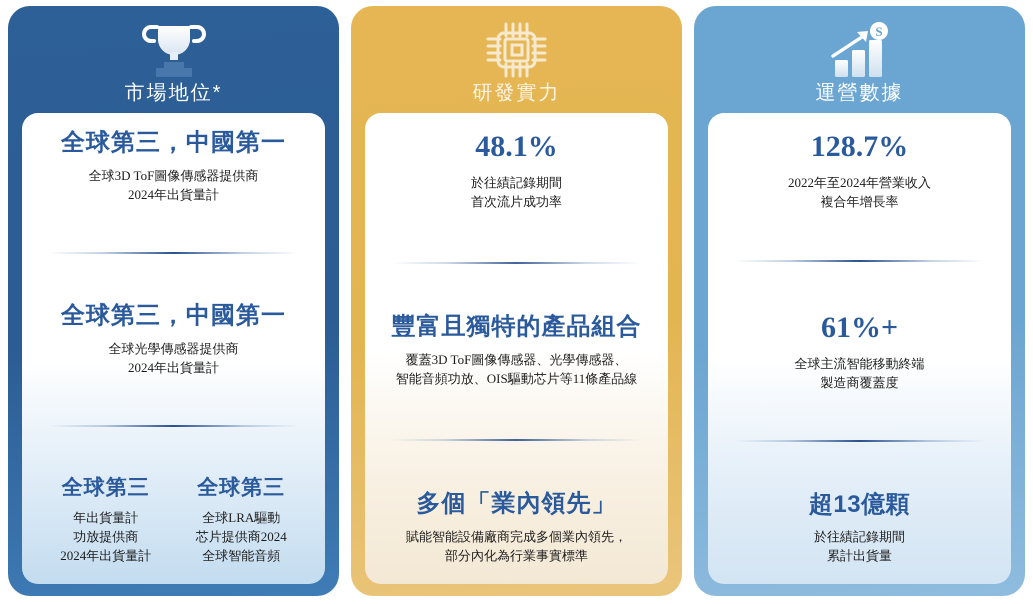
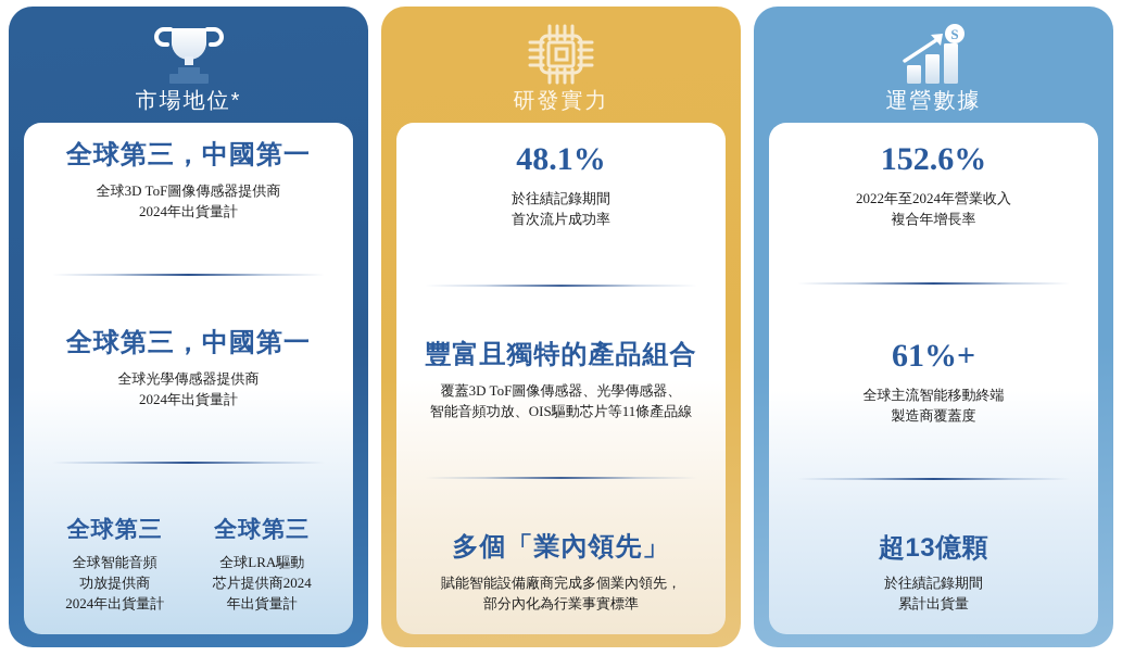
  市場地位*
  全球第三，中國第一
  全球3D ToF圖像傳感器提供商
  2024年出貨量計
  全球第三，中國第一
  全球光學傳感器提供商
  2024年出貨量計
  全球第三
- 年出貨量計
+ 全球智能音頻
  功放提供商
  2024年出貨量計
  全球第三
  全球LRA驅動
  芯片提供商2024
- 全球智能音頻
+ 年出貨量計
  研發實力
  48.1%
  於往績記錄期間
  首次流片成功率
  豐富且獨特的產品組合
  覆蓋3D ToF圖像傳感器、光學傳感器、
  智能音頻功放、OIS驅動芯片等11條產品線
  多個「業內領先」
  賦能智能設備廠商完成多個業內領先，
  部分內化為行業事實標準
  S
  運營數據
- 128.7%
+ 152.6%
  2022年至2024年營業收入
  複合年增長率
  61%+
  全球主流智能移動終端
  製造商覆蓋度
  超13億顆
  於往績記錄期間
  累計出貨量
